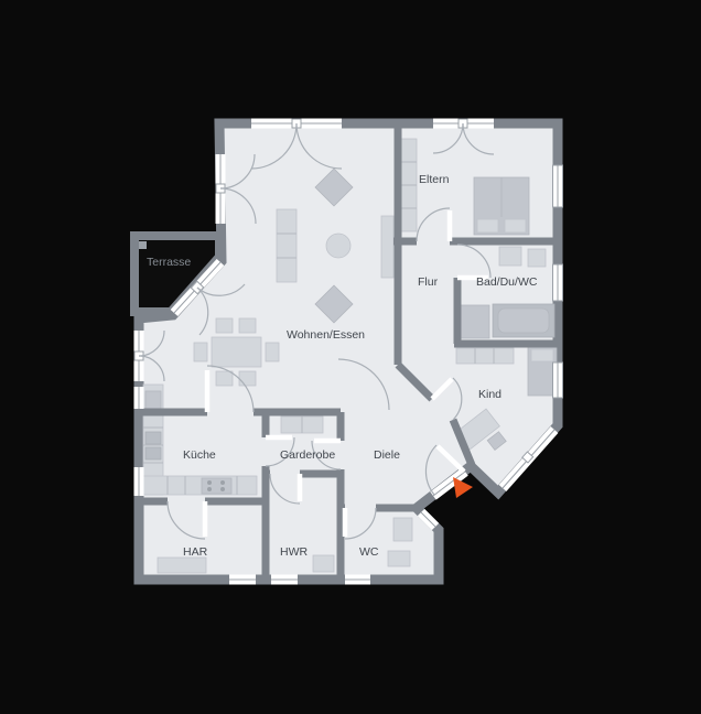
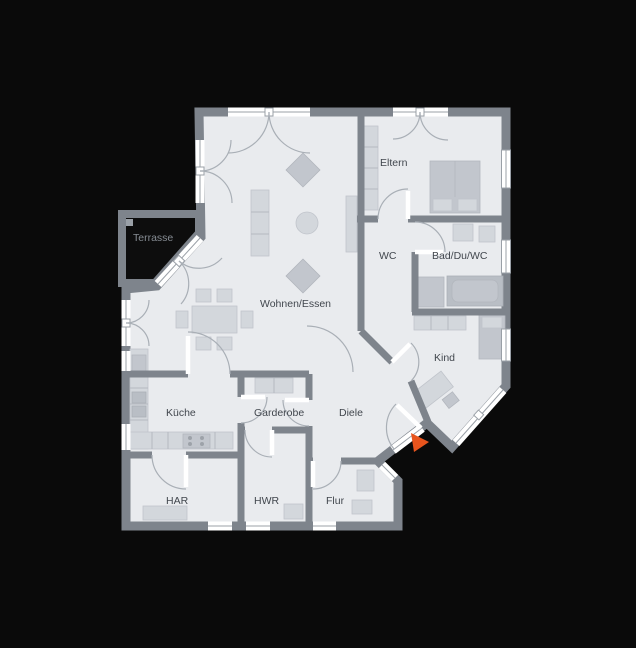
  Terrasse
  Wohnen/Essen
  Eltern
- Flur
+ WC
  Bad/Du/WC
  Kind
  Küche
  Garderobe
  Diele
  HAR
  HWR
- WC
+ Flur
